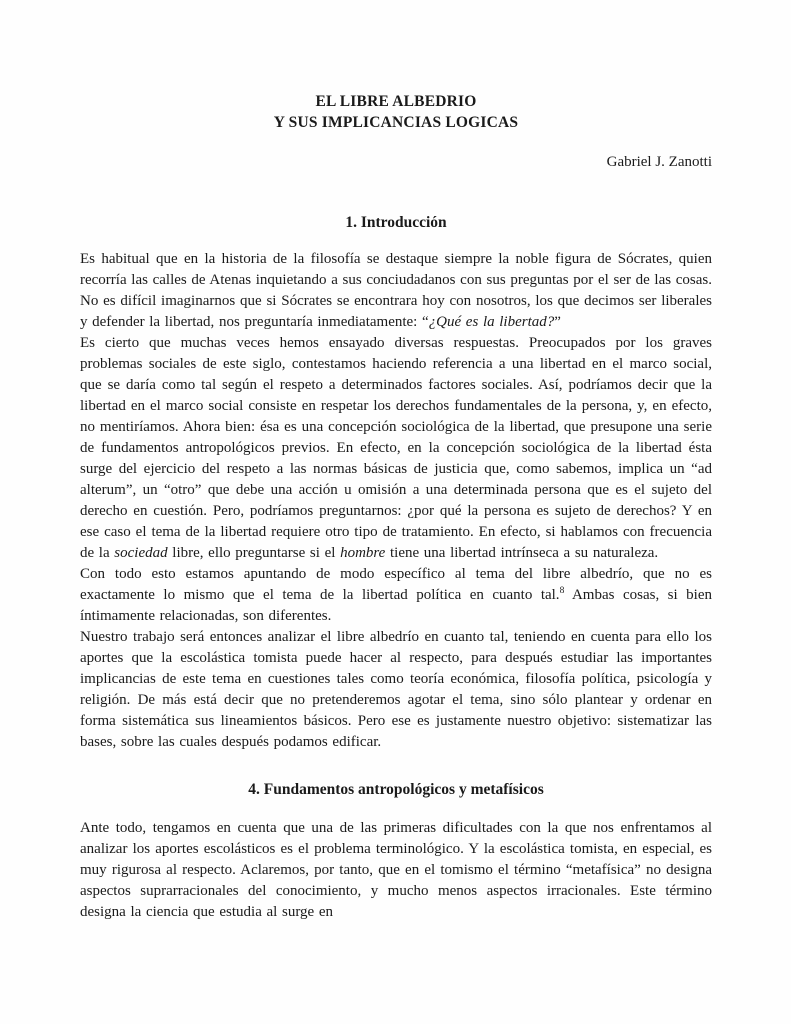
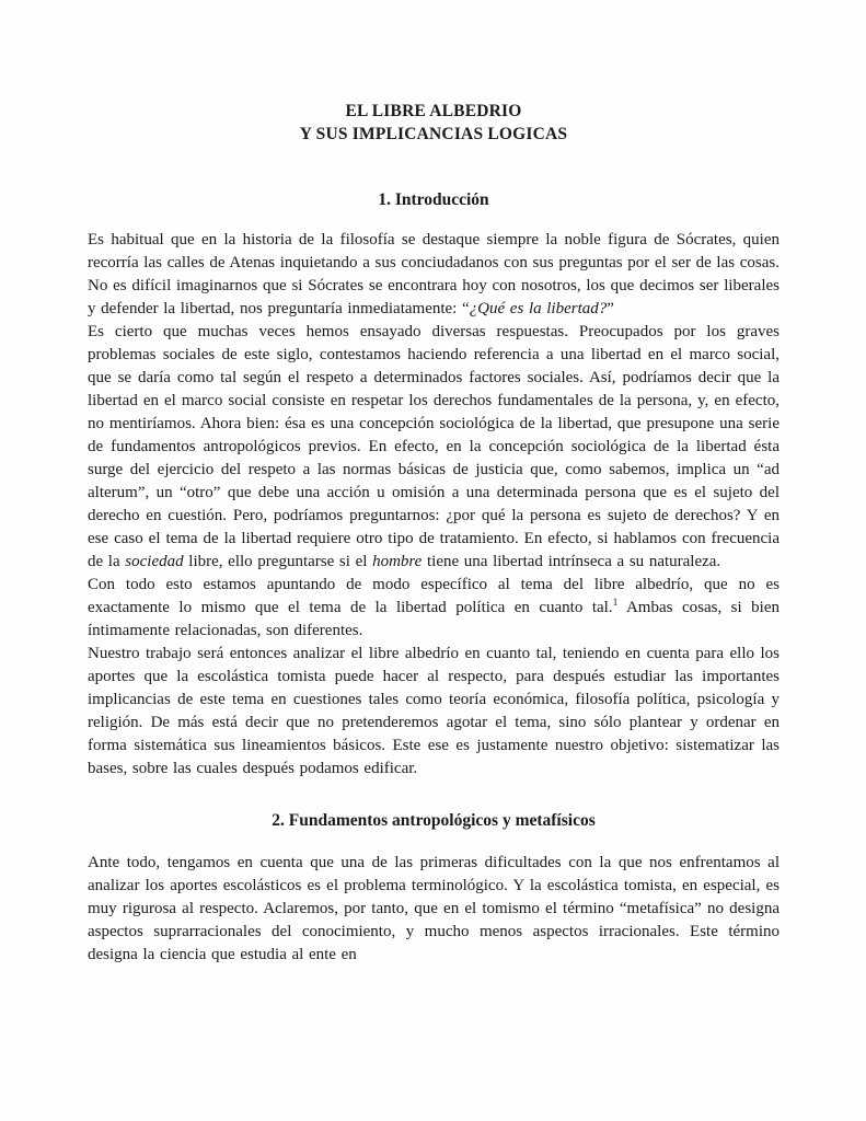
  EL LIBRE ALBEDRIO
  Y SUS IMPLICANCIAS LOGICAS
- Gabriel J. Zanotti
  1. Introducción
  Es habitual que en la historia de la filosofía se destaque siempre la noble figura de Sócrates, quien recorría las calles de Atenas inquietando a sus conciudadanos con sus preguntas por el ser de las cosas. No es difícil imaginarnos que si Sócrates se encontrara hoy con nosotros, los que decimos ser liberales y defender la libertad, nos preguntaría inmediatamente: “¿Qué es la libertad?”
  Es cierto que muchas veces hemos ensayado diversas respuestas. Preocupados por los graves problemas sociales de este siglo, contestamos haciendo referencia a una libertad en el marco social, que se daría como tal según el respeto a determinados factores sociales. Así, podríamos decir que la libertad en el marco social consiste en respetar los derechos fundamentales de la persona, y, en efecto, no mentiríamos. Ahora bien: ésa es una concepción sociológica de la libertad, que presupone una serie de fundamentos antropológicos previos. En efecto, en la concepción sociológica de la libertad ésta surge del ejercicio del respeto a las normas básicas de justicia que, como sabemos, implica un “ad alterum”, un “otro” que debe una acción u omisión a una determinada persona que es el sujeto del derecho en cuestión. Pero, podríamos preguntarnos: ¿por qué la persona es sujeto de derechos? Y en ese caso el tema de la libertad requiere otro tipo de tratamiento. En efecto, si hablamos con frecuencia de la sociedad libre, ello preguntarse si el hombre tiene una libertad intrínseca a su naturaleza.
- Con todo esto estamos apuntando de modo específico al tema del libre albedrío, que no es exactamente lo mismo que el tema de la libertad política en cuanto tal.8 Ambas cosas, si bien íntimamente relacionadas, son diferentes.
+ Con todo esto estamos apuntando de modo específico al tema del libre albedrío, que no es exactamente lo mismo que el tema de la libertad política en cuanto tal.1 Ambas cosas, si bien íntimamente relacionadas, son diferentes.
- Nuestro trabajo será entonces analizar el libre albedrío en cuanto tal, teniendo en cuenta para ello los aportes que la escolástica tomista puede hacer al respecto, para después estudiar las importantes implicancias de este tema en cuestiones tales como teoría económica, filosofía política, psicología y religión. De más está decir que no pretenderemos agotar el tema, sino sólo plantear y ordenar en forma sistemática sus lineamientos básicos. Pero ese es justamente nuestro objetivo: sistematizar las bases, sobre las cuales después podamos edificar.
+ Nuestro trabajo será entonces analizar el libre albedrío en cuanto tal, teniendo en cuenta para ello los aportes que la escolástica tomista puede hacer al respecto, para después estudiar las importantes implicancias de este tema en cuestiones tales como teoría económica, filosofía política, psicología y religión. De más está decir que no pretenderemos agotar el tema, sino sólo plantear y ordenar en forma sistemática sus lineamientos básicos. Este ese es justamente nuestro objetivo: sistematizar las bases, sobre las cuales después podamos edificar.
- 4. Fundamentos antropológicos y metafísicos
+ 2. Fundamentos antropológicos y metafísicos
- Ante todo, tengamos en cuenta que una de las primeras dificultades con la que nos enfrentamos al analizar los aportes escolásticos es el problema terminológico. Y la escolástica tomista, en especial, es muy rigurosa al respecto. Aclaremos, por tanto, que en el tomismo el término “metafísica” no designa aspectos suprarracionales del conocimiento, y mucho menos aspectos irracionales. Este término designa la ciencia que estudia al surge en
+ Ante todo, tengamos en cuenta que una de las primeras dificultades con la que nos enfrentamos al analizar los aportes escolásticos es el problema terminológico. Y la escolástica tomista, en especial, es muy rigurosa al respecto. Aclaremos, por tanto, que en el tomismo el término “metafísica” no designa aspectos suprarracionales del conocimiento, y mucho menos aspectos irracionales. Este término designa la ciencia que estudia al ente en
